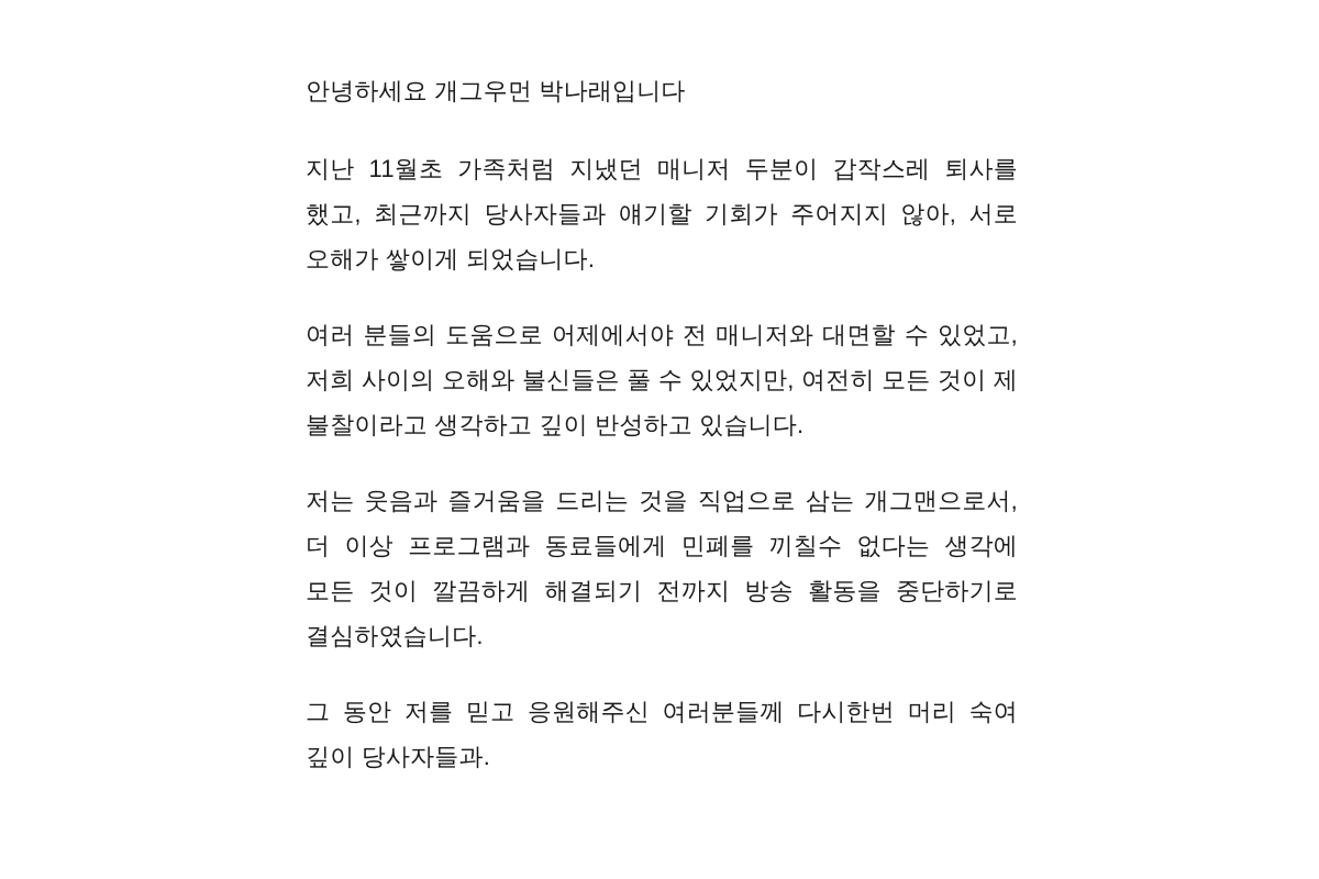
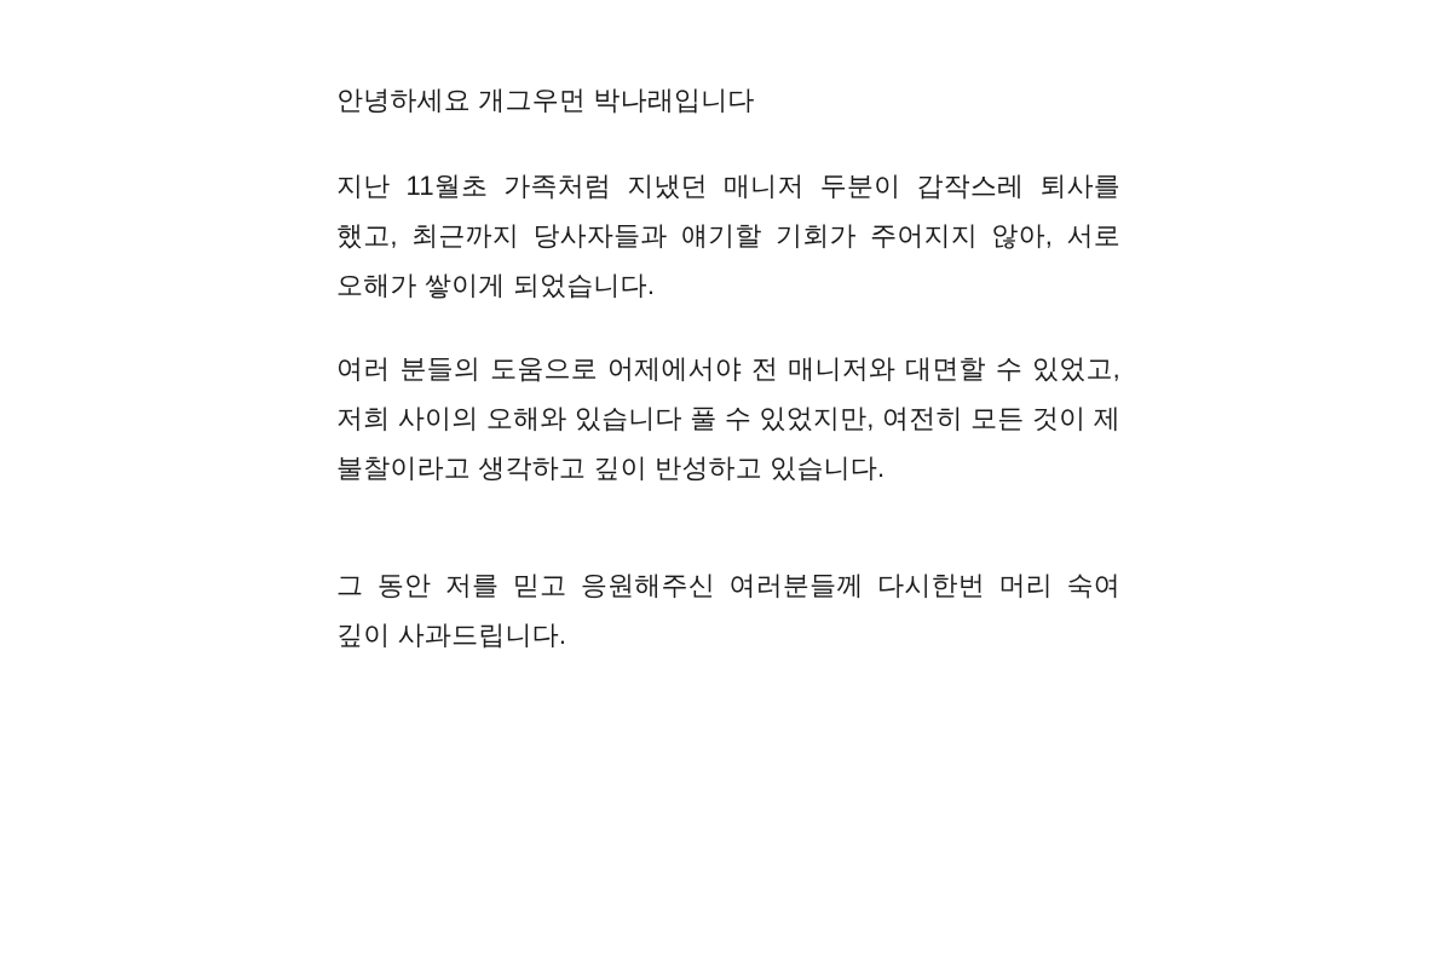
  안녕하세요 개그우먼 박나래입니다
  지난 11월초 가족처럼 지냈던 매니저 두분이 갑작스레 퇴사를 했고, 최근까지 당사자들과 얘기할 기회가 주어지지 않아, 서로 오해가 쌓이게 되었습니다.
- 여러 분들의 도움으로 어제에서야 전 매니저와 대면할 수 있었고, 저희 사이의 오해와 불신들은 풀 수 있었지만, 여전히 모든 것이 제 불찰이라고 생각하고 깊이 반성하고 있습니다.
+ 여러 분들의 도움으로 어제에서야 전 매니저와 대면할 수 있었고, 저희 사이의 오해와 있습니다 풀 수 있었지만, 여전히 모든 것이 제 불찰이라고 생각하고 깊이 반성하고 있습니다.
- 저는 웃음과 즐거움을 드리는 것을 직업으로 삼는 개그맨으로서, 더 이상 프로그램과 동료들에게 민폐를 끼칠수 없다는 생각에 모든 것이 깔끔하게 해결되기 전까지 방송 활동을 중단하기로 결심하였습니다.
- 그 동안 저를 믿고 응원해주신 여러분들께 다시한번 머리 숙여 깊이 당사자들과.
+ 그 동안 저를 믿고 응원해주신 여러분들께 다시한번 머리 숙여 깊이 사과드립니다.
